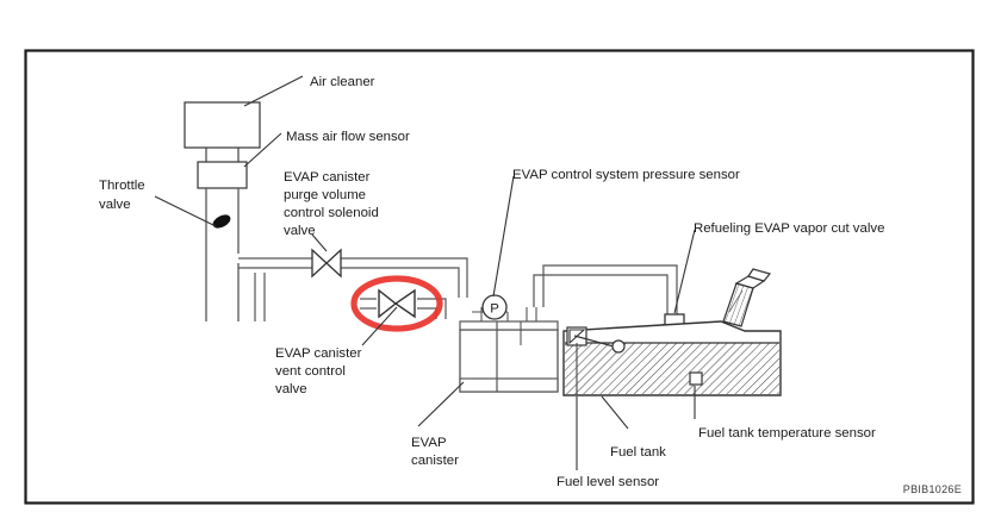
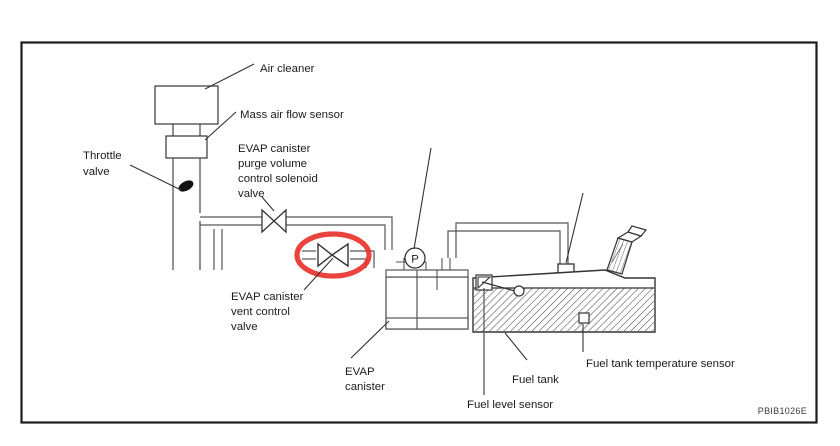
  P
  Air cleaner
  Mass air flow sensor
  Throttle
  valve
  EVAP canister
  purge volume
  control solenoid
  valve
- EVAP control system pressure sensor
- Refueling EVAP vapor cut valve
  EVAP canister
  vent control
  valve
  EVAP
  canister
  Fuel tank
  Fuel level sensor
  Fuel tank temperature sensor
  PBIB1026E
